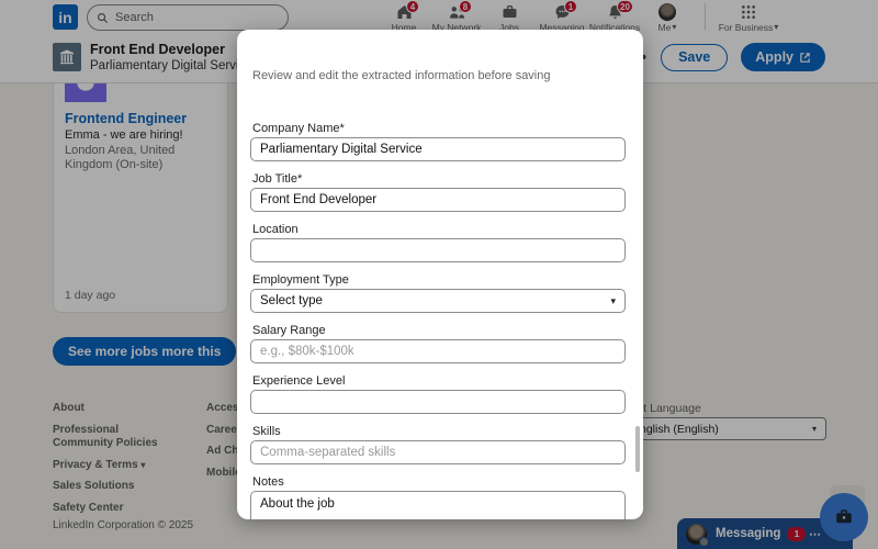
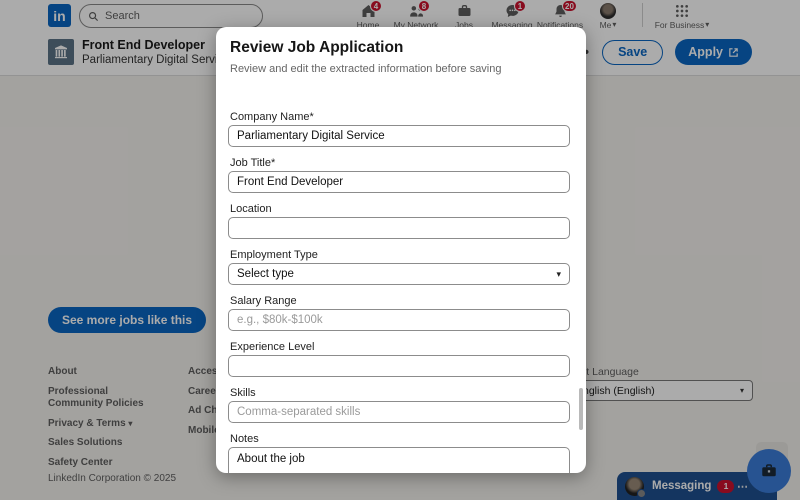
- Frontend Engineer
- Emma - we are hiring!
- London Area, United Kingdom (On-site)
- 1 day ago
- See more jobs more this
+ See more jobs like this
  About
  Professional Community Policies
  Privacy & Terms ▾
  Sales Solutions
  Safety Center
  Caree
  Mobil
  LinkedIn Corporation © 2025
  glish (English)
  ▾
  Messaging
  1
  ⋯
  in
  Search
  4
  Home
  8
  My Network
  Jobs
  1
  Messaging
  20
  Notifications
  Me
  ▾
  For Business
  ▾
  Front End Developer
  Parliamentary Digital Serv
  Save
  Apply
+ Review Job Application
  Review and edit the extracted information before saving
  Company Name*
  Parliamentary Digital Service
  Job Title*
  Front End Developer
  Location
  Employment Type
  Select type
  ▾
  Salary Range
  e.g., $80k-$100k
  Experience Level
  Skills
  Comma-separated skills
  Notes
  About the job
